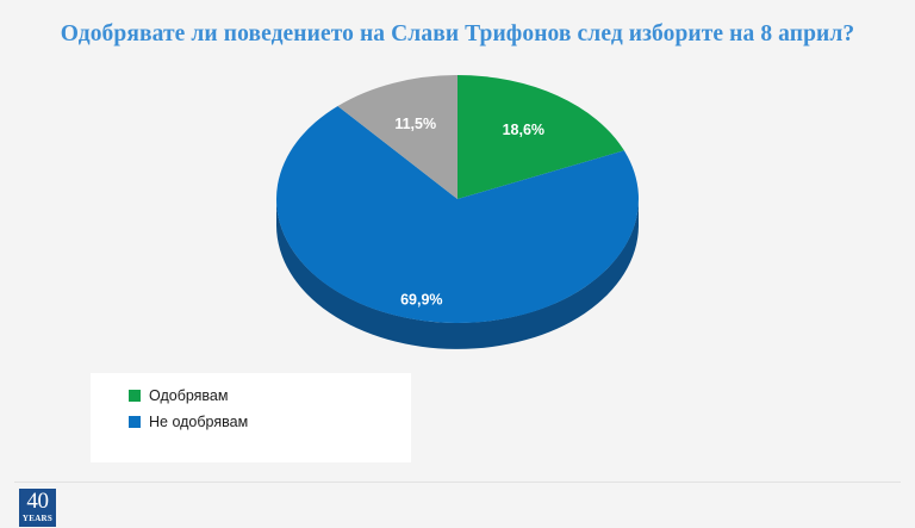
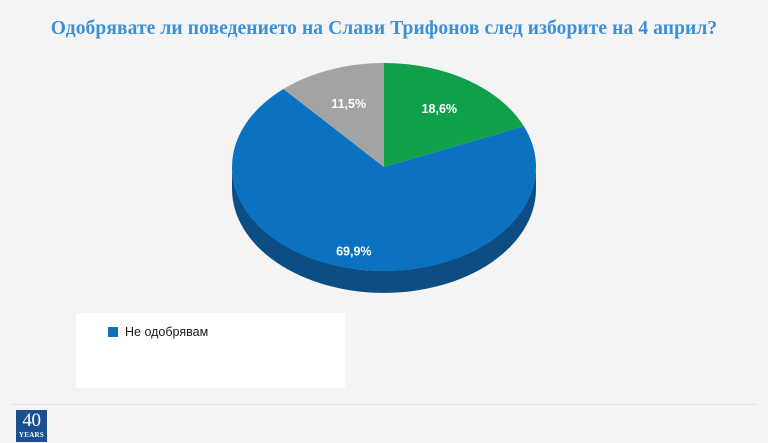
- Одобрявате ли поведението на Слави Трифонов след изборите на 8 април?
+ Одобрявате ли поведението на Слави Трифонов след изборите на 4 април?
  18,6%
  69,9%
  11,5%
- Одобрявам
  Не одобрявам
  40
  YEARS
